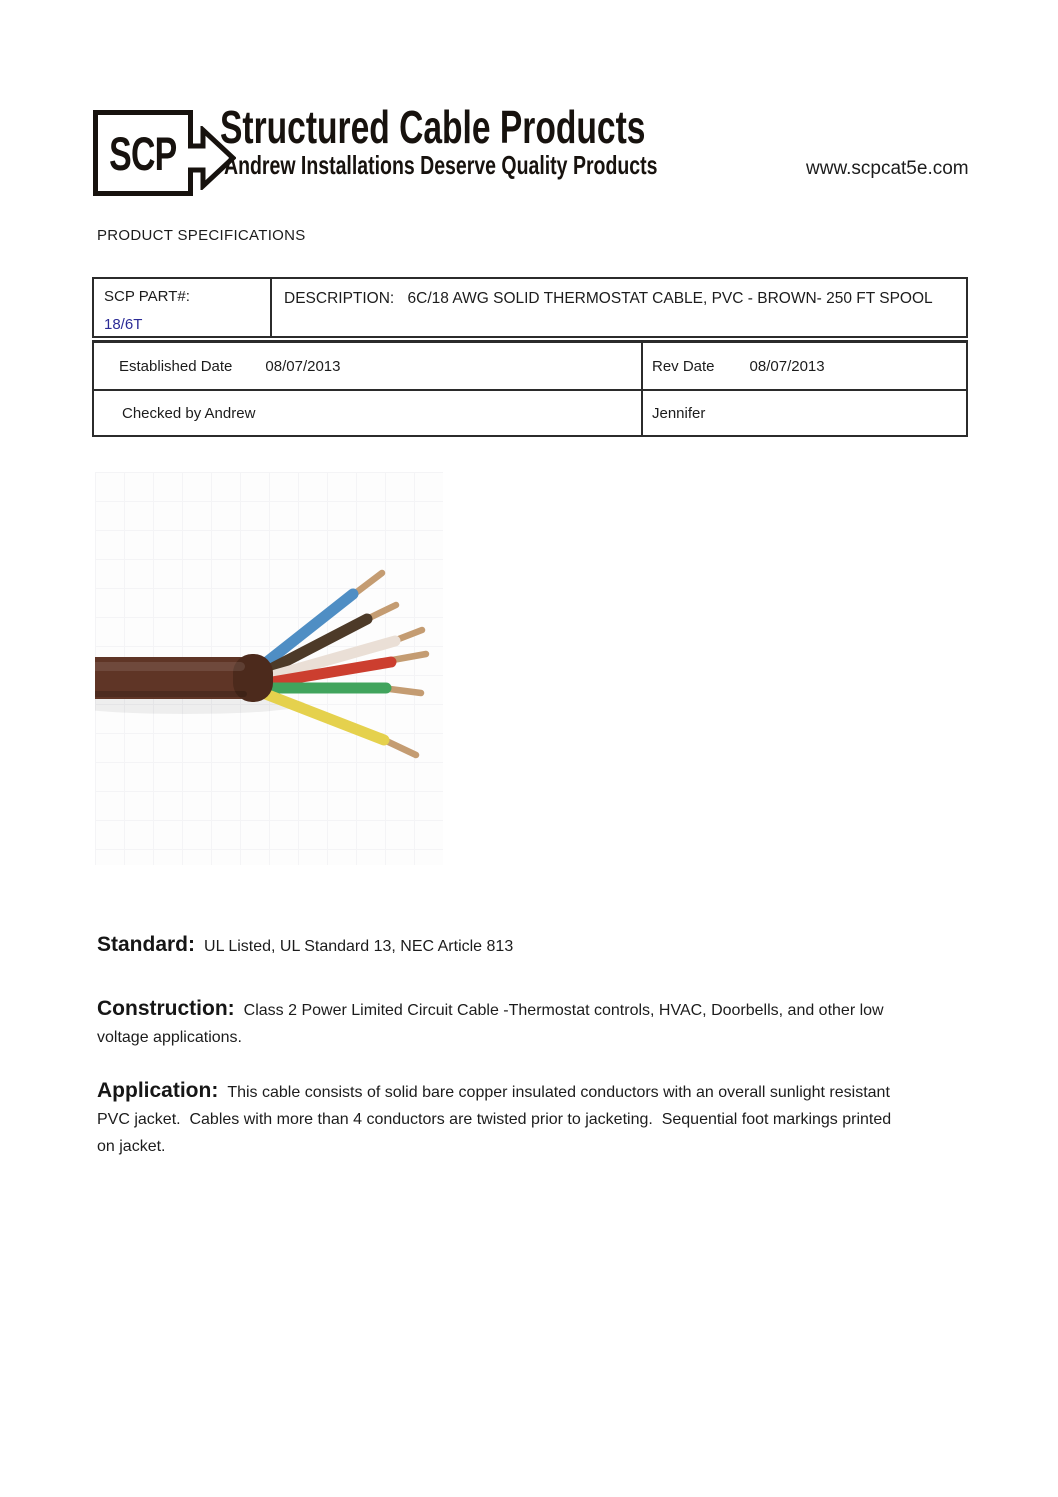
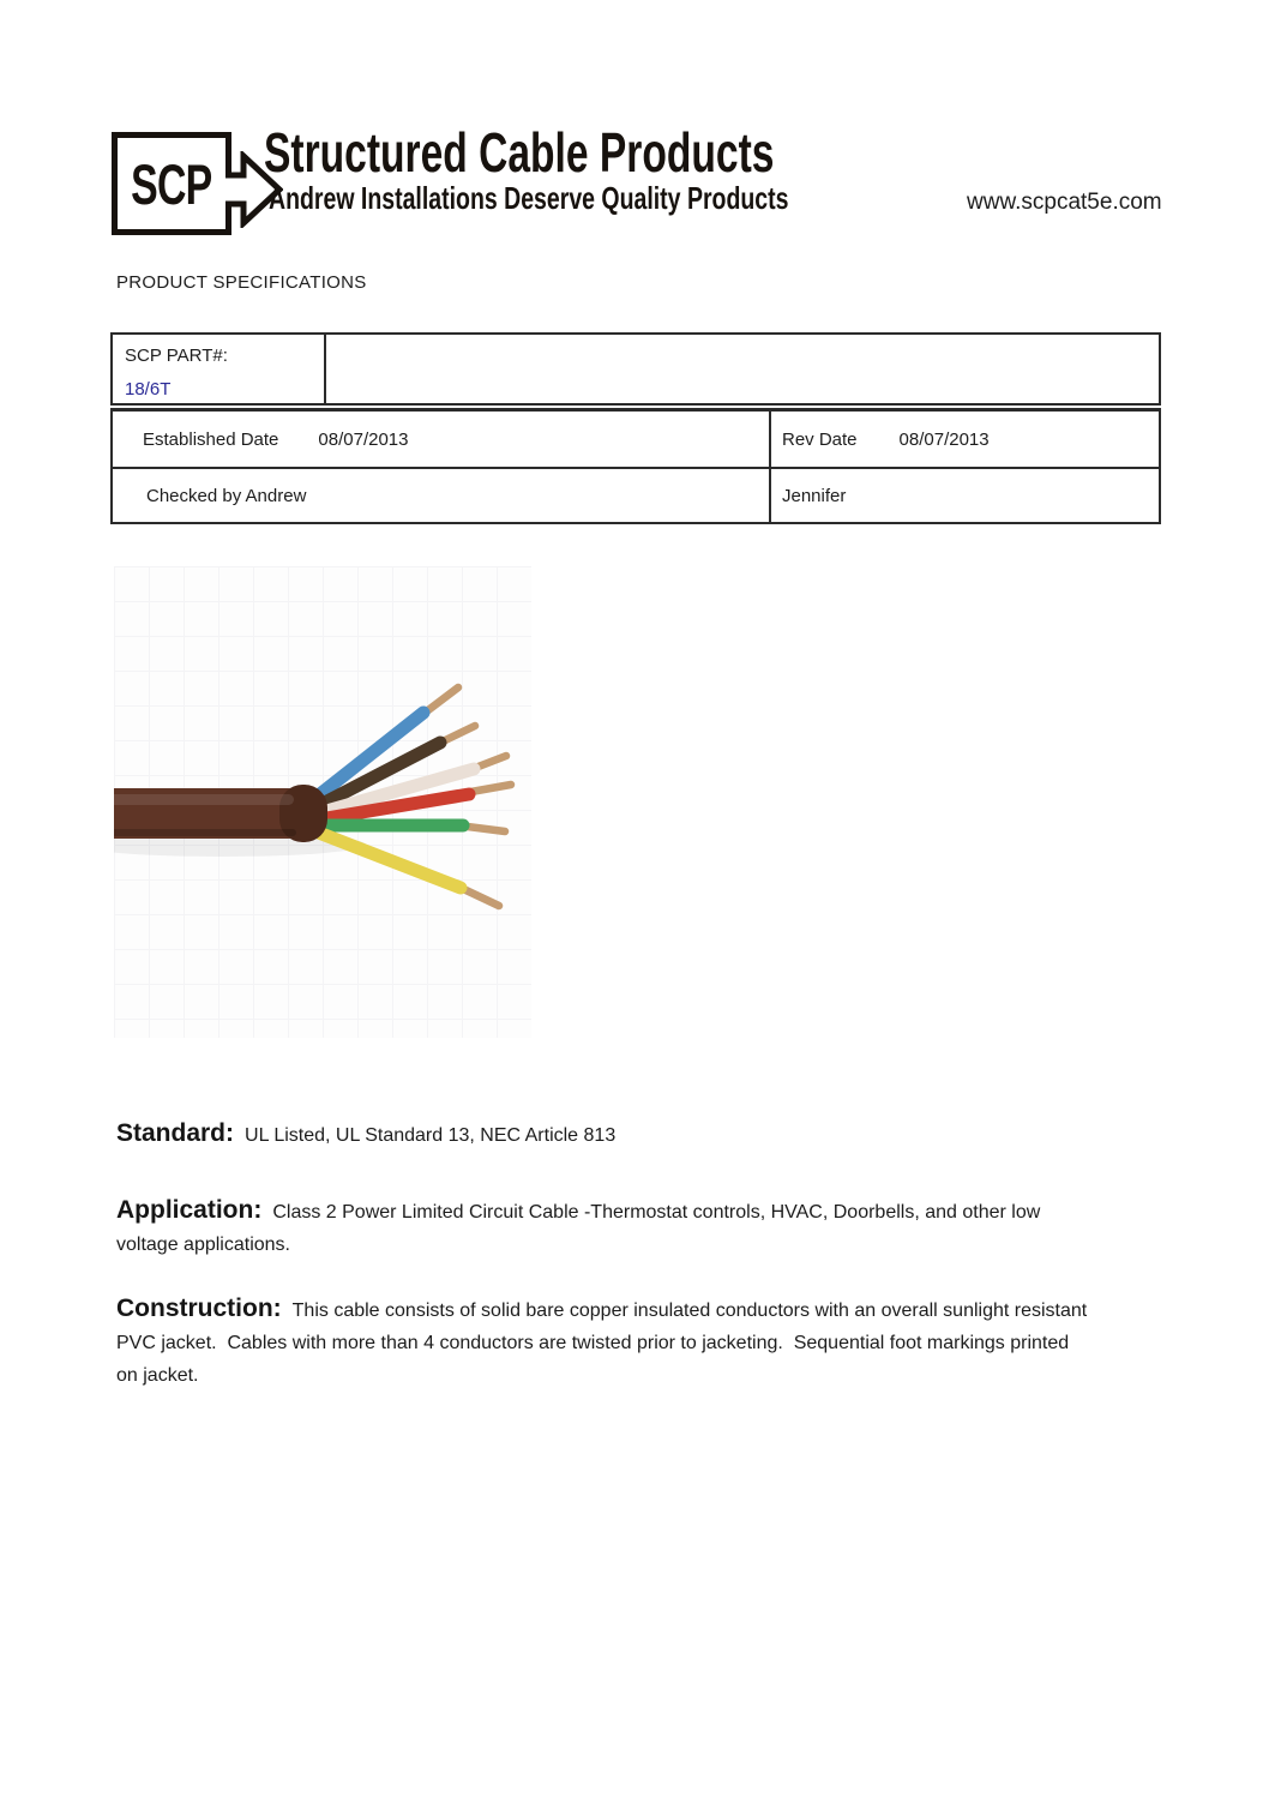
  SCP
  Structured Cable Products
  Andrew Installations Deserve Quality Products
  www.scpcat5e.com
  PRODUCT SPECIFICATIONS
  SCP PART#:
  18/6T
- DESCRIPTION: 6C/18 AWG SOLID THERMOSTAT CABLE, PVC - BROWN- 250 FT SPOOL
  Established Date
  08/07/2013
  Rev Date
  08/07/2013
  Checked by Andrew
  Jennifer
  Standard: UL Listed, UL Standard 13, NEC Article 813
- Construction: Class 2 Power Limited Circuit Cable -Thermostat controls, HVAC, Doorbells, and other low
+ Application: Class 2 Power Limited Circuit Cable -Thermostat controls, HVAC, Doorbells, and other low
  voltage applications.
- Application: This cable consists of solid bare copper insulated conductors with an overall sunlight resistant
+ Construction: This cable consists of solid bare copper insulated conductors with an overall sunlight resistant
  PVC jacket. Cables with more than 4 conductors are twisted prior to jacketing. Sequential foot markings printed
  on jacket.
